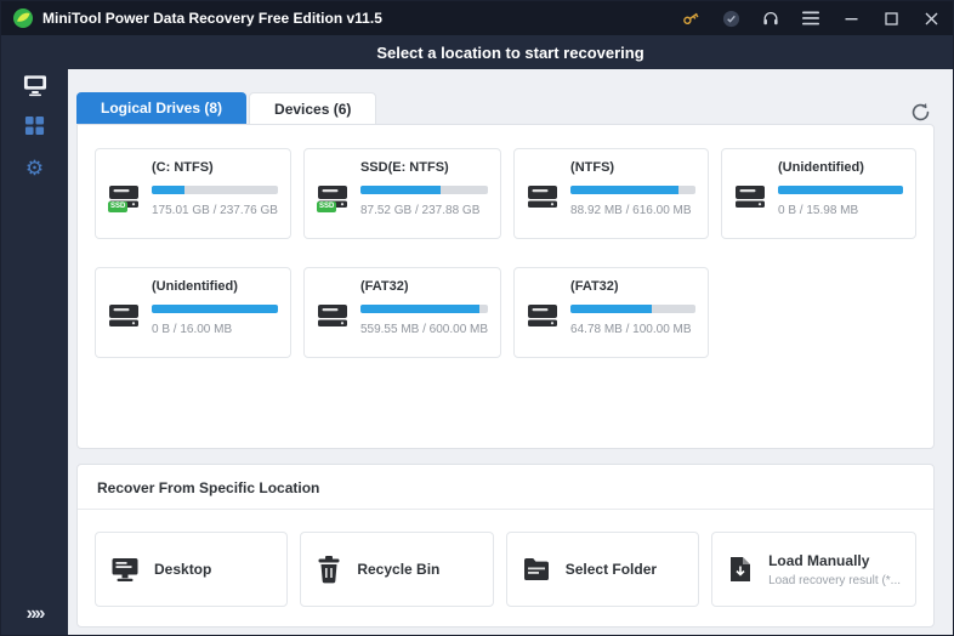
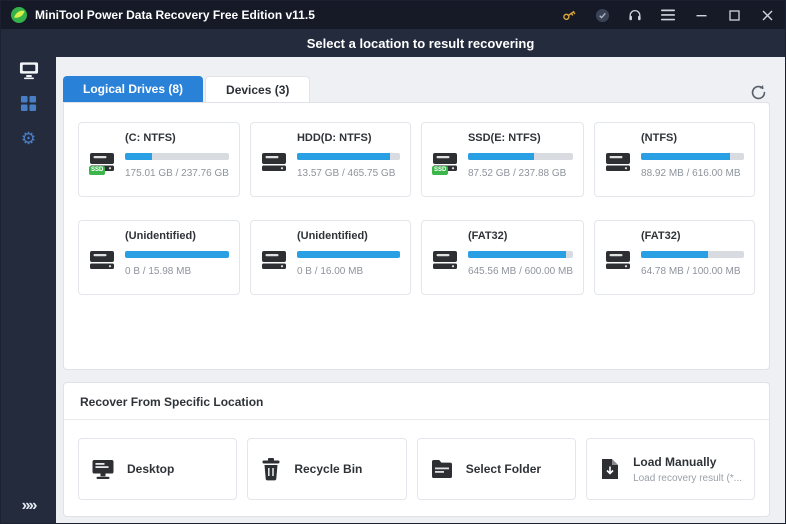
  MiniTool Power Data Recovery Free Edition v11.5
  ⚙
  »»
- Select a location to start recovering
+ Select a location to result recovering
  Logical Drives (8)
- Devices (6)
+ Devices (3)
  (C: NTFS)
  175.01 GB / 237.76 GB
+ HDD(D: NTFS)
+ 13.57 GB / 465.75 GB
  SSD(E: NTFS)
  87.52 GB / 237.88 GB
  (NTFS)
  88.92 MB / 616.00 MB
  (Unidentified)
  0 B / 15.98 MB
  (Unidentified)
  0 B / 16.00 MB
  (FAT32)
- 559.55 MB / 600.00 MB
+ 645.56 MB / 600.00 MB
  (FAT32)
  64.78 MB / 100.00 MB
  Recover From Specific Location
  Desktop
  Recycle Bin
  Select Folder
  Load Manually
  Load recovery result (*...
